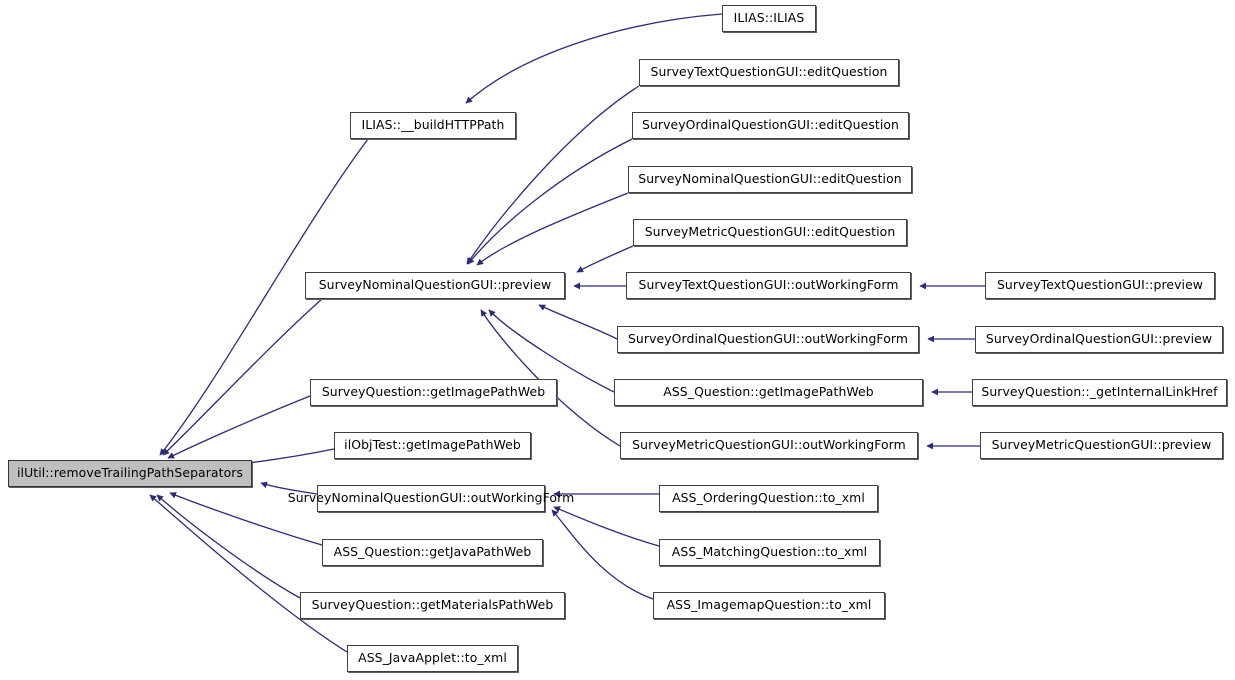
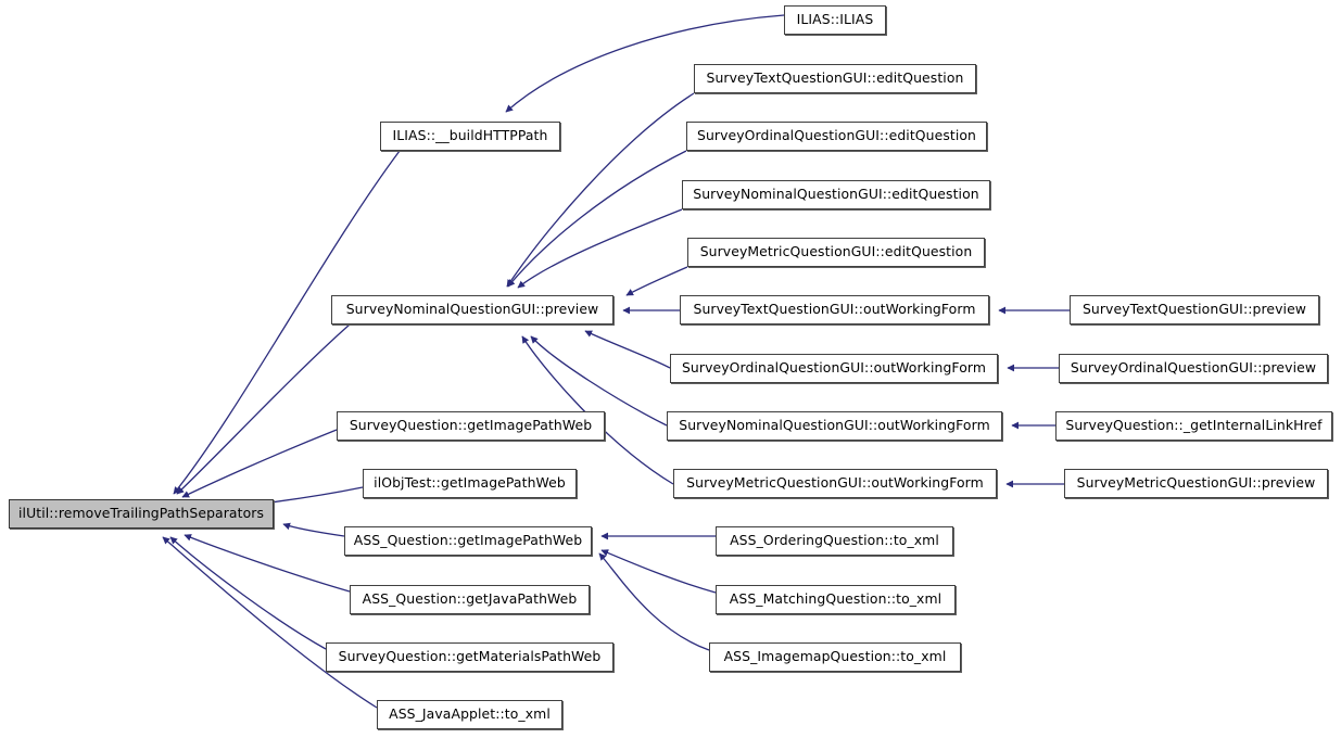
  ilUtil::removeTrailingPathSeparators
  ILIAS::__buildHTTPPath
  ILIAS::ILIAS
  SurveyNominalQuestionGUI::preview
  SurveyTextQuestionGUI::editQuestion
  SurveyOrdinalQuestionGUI::editQuestion
  SurveyNominalQuestionGUI::editQuestion
  SurveyMetricQuestionGUI::editQuestion
  SurveyTextQuestionGUI::outWorkingForm
  SurveyOrdinalQuestionGUI::outWorkingForm
- ASS_Question::getImagePathWeb
+ SurveyNominalQuestionGUI::outWorkingForm
  SurveyMetricQuestionGUI::outWorkingForm
  SurveyTextQuestionGUI::preview
  SurveyOrdinalQuestionGUI::preview
  SurveyQuestion::_getInternalLinkHref
  SurveyMetricQuestionGUI::preview
  SurveyQuestion::getImagePathWeb
  ilObjTest::getImagePathWeb
- SurveyNominalQuestionGUI::outWorkingForm
+ ASS_Question::getImagePathWeb
  ASS_Question::getJavaPathWeb
  SurveyQuestion::getMaterialsPathWeb
  ASS_JavaApplet::to_xml
  ASS_OrderingQuestion::to_xml
  ASS_MatchingQuestion::to_xml
  ASS_ImagemapQuestion::to_xml
